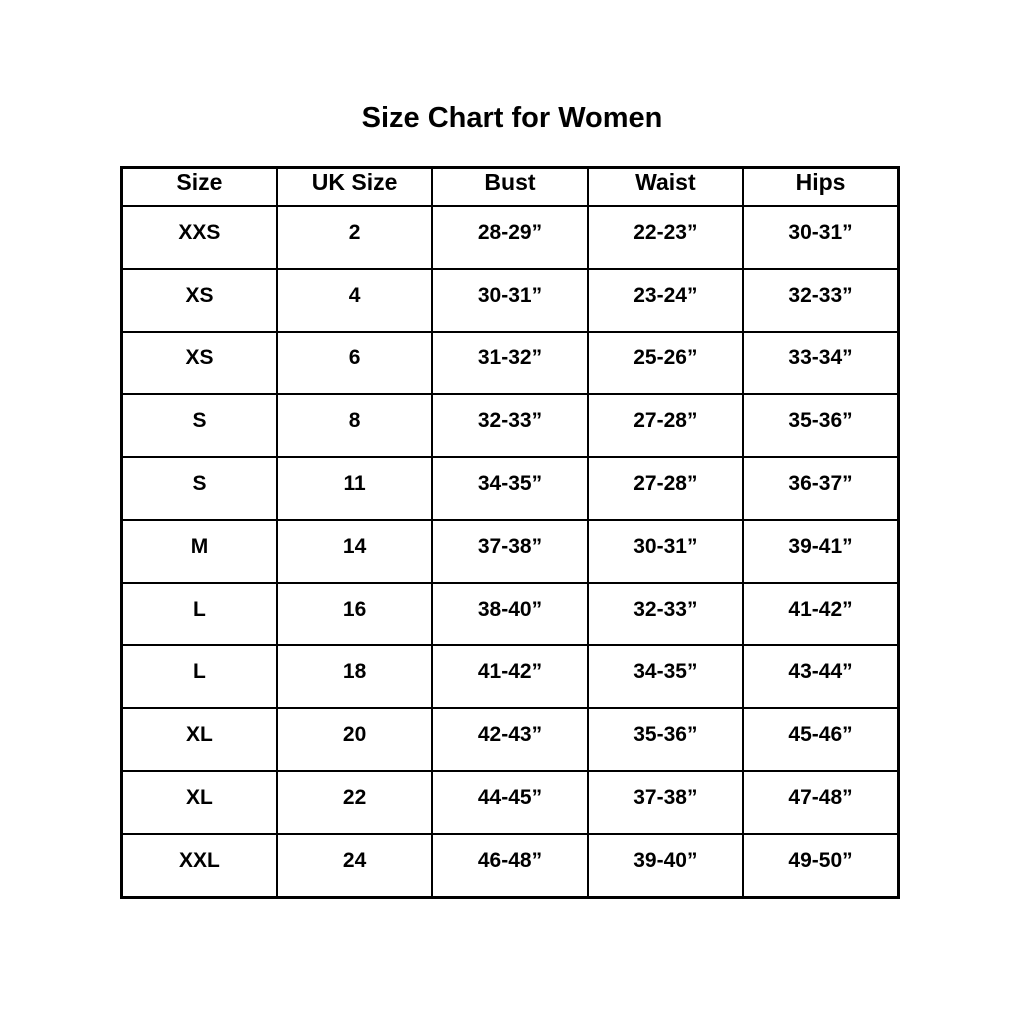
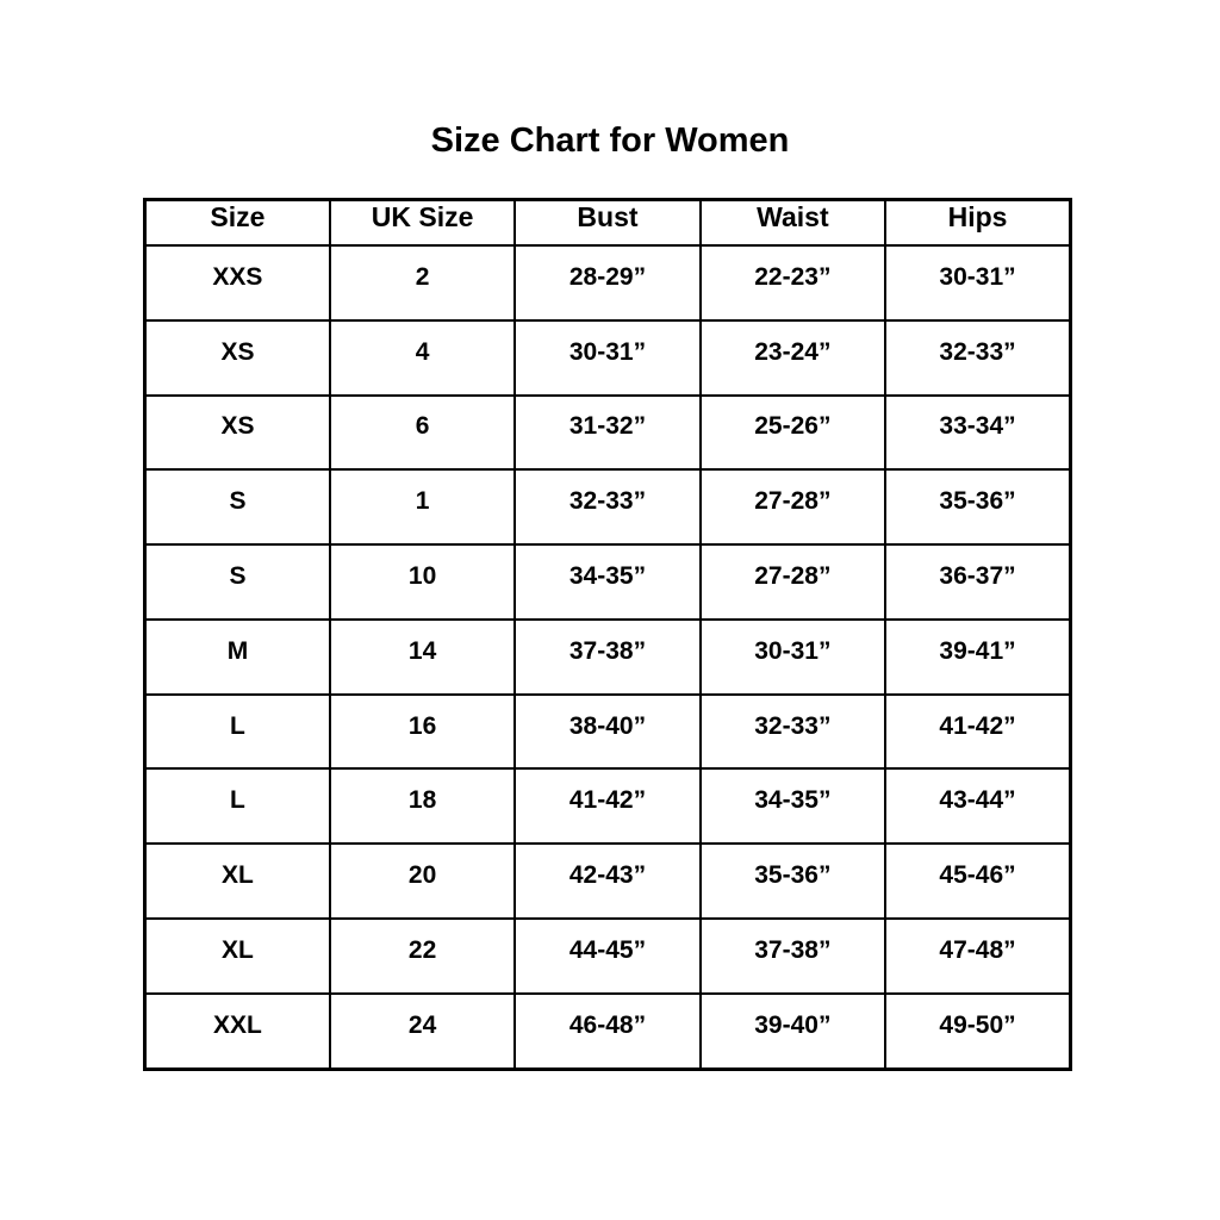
  Size Chart for Women
  Size	UK Size	Bust	Waist	Hips
  XXS	2	28-29”	22-23”	30-31”
  XS	4	30-31”	23-24”	32-33”
  XS	6	31-32”	25-26”	33-34”
- S	8	32-33”	27-28”	35-36”
+ S	1	32-33”	27-28”	35-36”
- S	11	34-35”	27-28”	36-37”
+ S	10	34-35”	27-28”	36-37”
  M	14	37-38”	30-31”	39-41”
  L	16	38-40”	32-33”	41-42”
  L	18	41-42”	34-35”	43-44”
  XL	20	42-43”	35-36”	45-46”
  XL	22	44-45”	37-38”	47-48”
  XXL	24	46-48”	39-40”	49-50”
